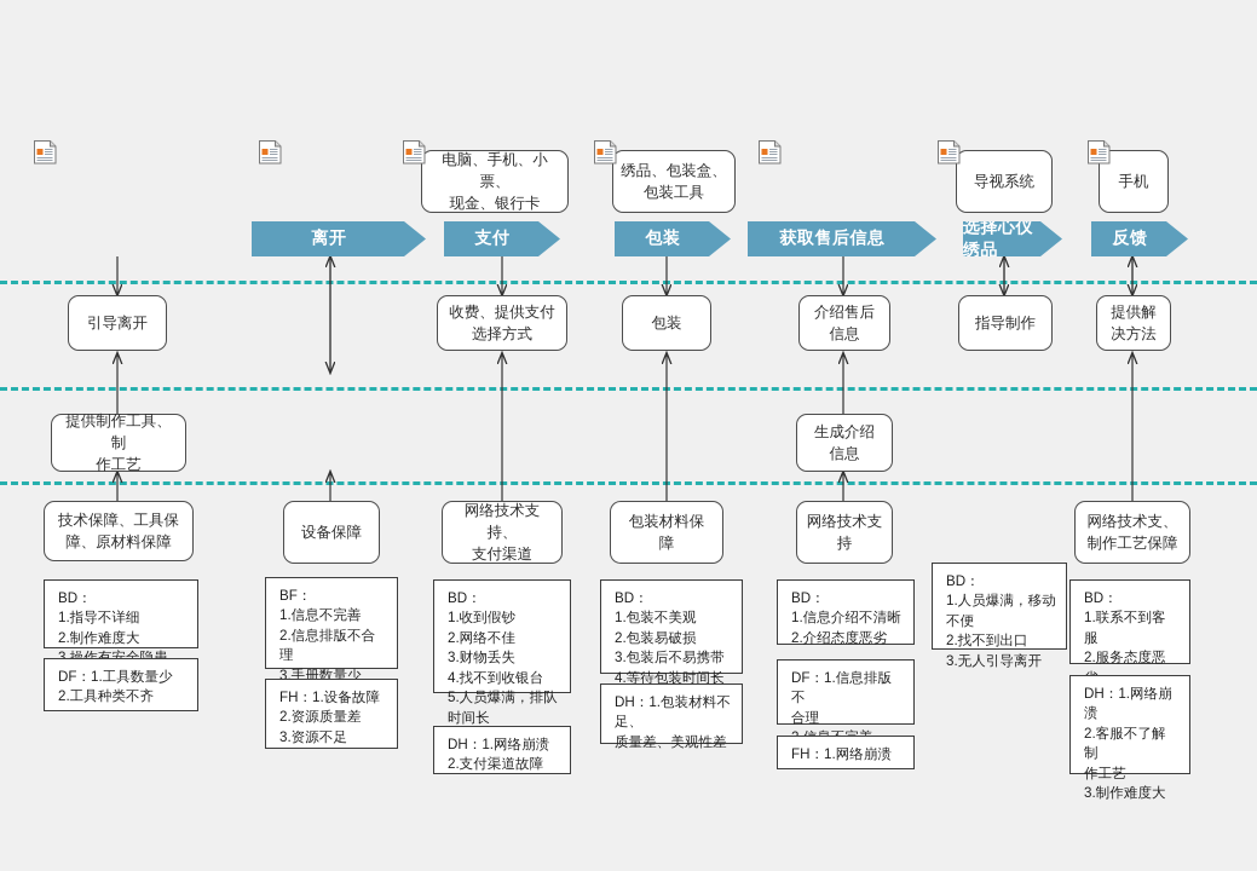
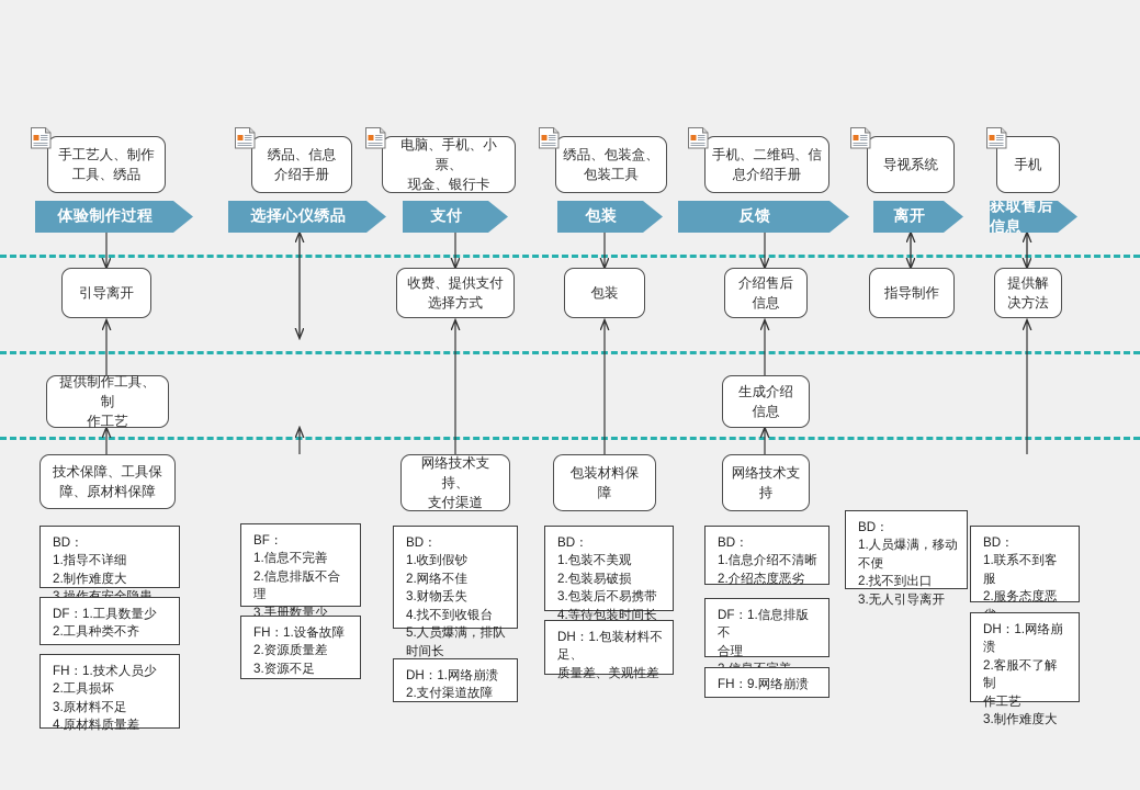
+ 手工艺人、制作
+ 工具、绣品
+ 体验制作过程
  引导离开
  提供制作工具、制
  作工艺
  技术保障、工具保
  障、原材料保障
  BD：
  1.指导不详细
  2.制作难度大
  DF：1.工具数量少
  2.工具种类不齐
+ FH：1.技术人员少
+ 2.工具损坏
+ 3.原材料不足
+ 4.原材料质量差
+ 绣品、信息
+ 介绍手册
- 离开
+ 选择心仪绣品
- 设备保障
  BF：
  1.信息不完善
  2.信息排版不合理
  3.手册数量少
  FH：1.设备故障
  2.资源质量差
  3.资源不足
  电脑、手机、小票、
  现金、银行卡
  支付
  收费、提供支付
  选择方式
  网络技术支持、
  支付渠道
  BD：
  1.收到假钞
  2.网络不佳
  3.财物丢失
  4.找不到收银台
  5.人员爆满，排队
  时间长
  DH：1.网络崩溃
  2.支付渠道故障
  绣品、包装盒、
  包装工具
  包装
  包装
  包装材料保
  障
  BD：
  1.包装不美观
  2.包装易破损
  3.包装后不易携带
  4.等待包装时间长
  DH：1.包装材料不足、
  质量差、美观性差
+ 手机、二维码、信
+ 息介绍手册
- 获取售后信息
+ 反馈
  介绍售后
  信息
  生成介绍
  信息
  网络技术支
  持
  BD：
  1.信息介绍不清晰
  2.介绍态度恶劣
  DF：1.信息排版不
  合理
- FH：1.网络崩溃
+ FH：9.网络崩溃
  导视系统
- 选择心仪绣品
+ 离开
  指导制作
  BD：
  1.人员爆满，移动
  不便
  2.找不到出口
  3.无人引导离开
  手机
- 反馈
+ 获取售后信息
  提供解
  决方法
- 网络技术支、
- 制作工艺保障
  BD：
  1.联系不到客服
  2.服务态度恶
  DH：1.网络崩溃
  2.客服不了解制
  作工艺
  3.制作难度大
